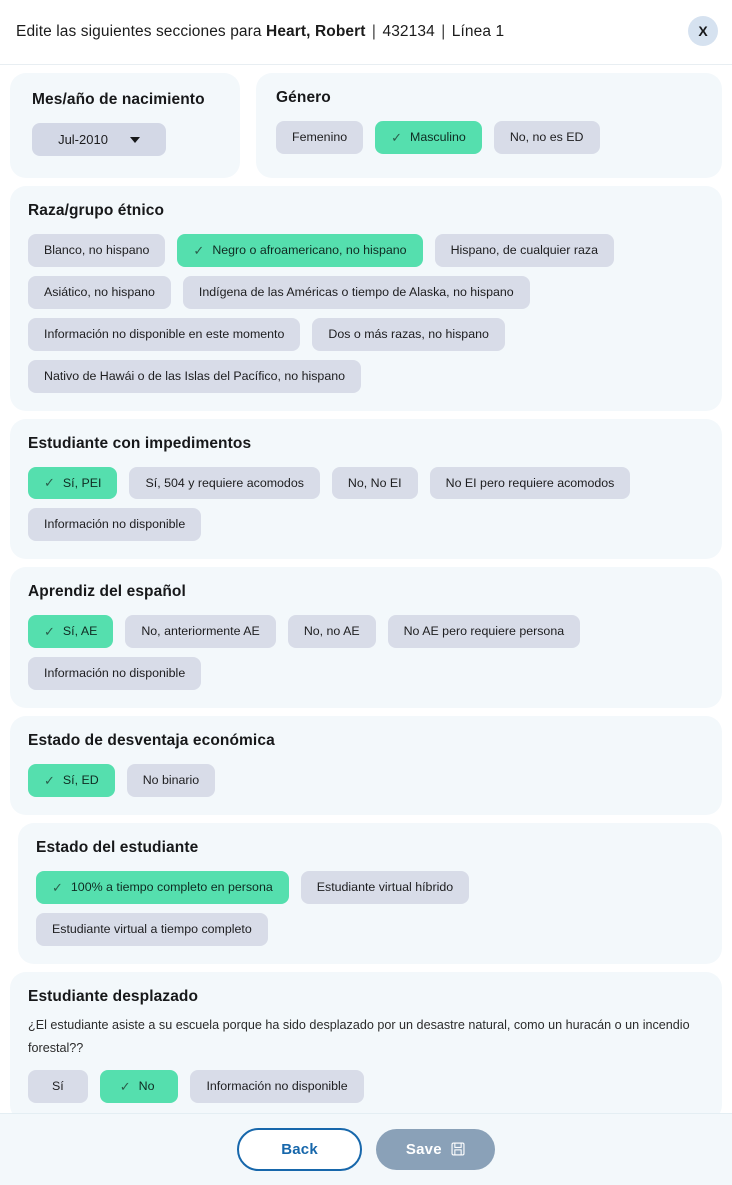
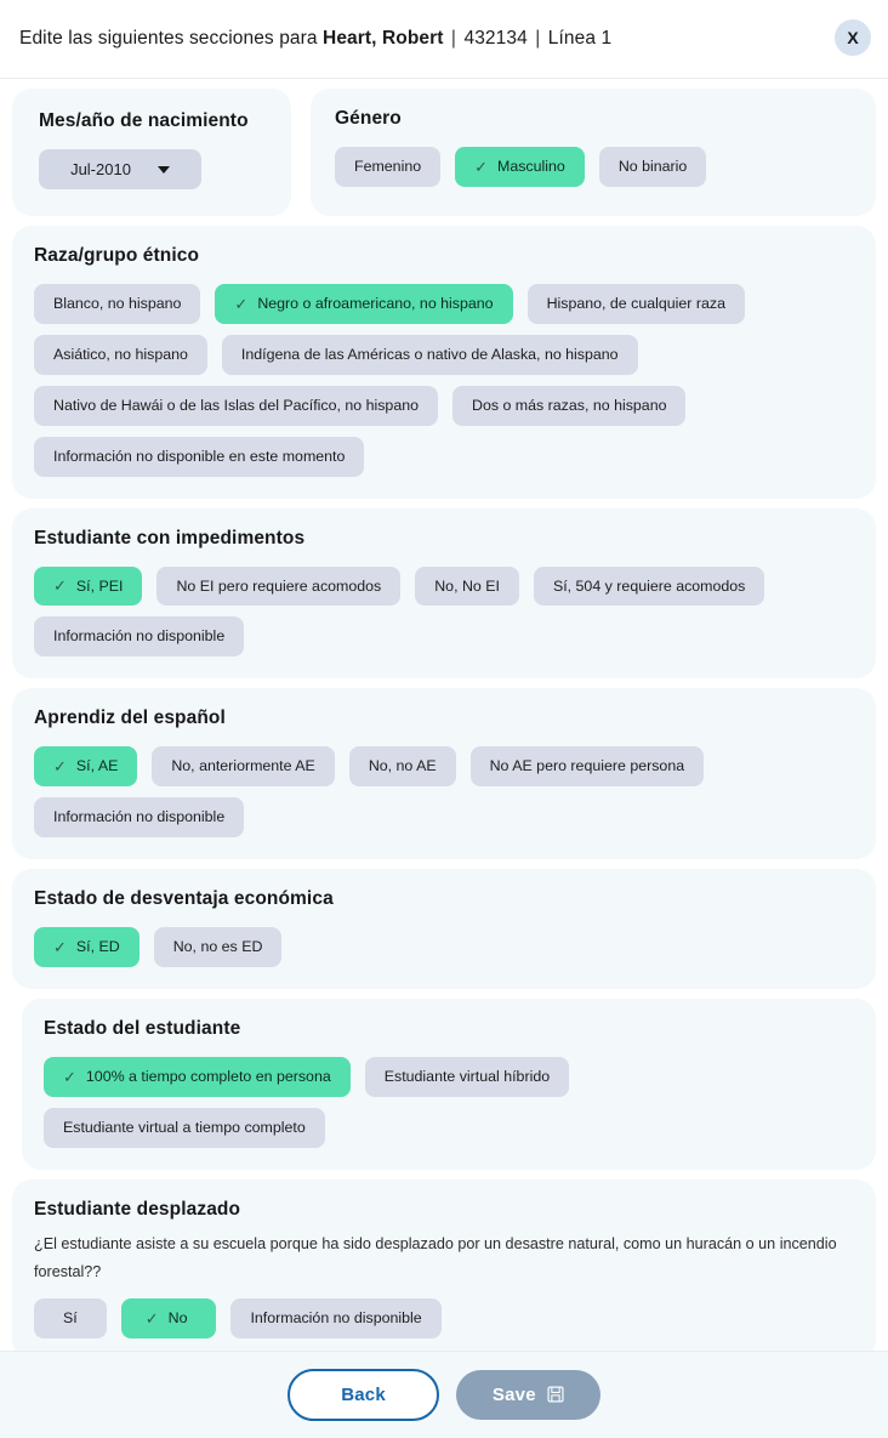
  Edite las siguientes secciones para Heart, Robert | 432134 | Línea 1
  X
  Mes/año de nacimiento
  Jul-2010
  Género
  Femenino
  Masculino
- No, no es ED
+ No binario
  Raza/grupo étnico
  Blanco, no hispano
  Negro o afroamericano, no hispano
  Hispano, de cualquier raza
  Asiático, no hispano
- Indígena de las Américas o tiempo de Alaska, no hispano
+ Indígena de las Américas o nativo de Alaska, no hispano
- Información no disponible en este momento
+ Nativo de Hawái o de las Islas del Pacífico, no hispano
  Dos o más razas, no hispano
- Nativo de Hawái o de las Islas del Pacífico, no hispano
+ Información no disponible en este momento
  Estudiante con impedimentos
  Sí, PEI
- Sí, 504 y requiere acomodos
+ No EI pero requiere acomodos
  No, No EI
- No EI pero requiere acomodos
+ Sí, 504 y requiere acomodos
  Información no disponible
  Aprendiz del español
  Sí, AE
  No, anteriormente AE
  No, no AE
  No AE pero requiere persona
  Información no disponible
  Estado de desventaja económica
  Sí, ED
- No binario
+ No, no es ED
  Estado del estudiante
  100% a tiempo completo en persona
  Estudiante virtual híbrido
  Estudiante virtual a tiempo completo
  Estudiante desplazado
  ¿El estudiante asiste a su escuela porque ha sido desplazado por un desastre natural, como un huracán o un incendio forestal??
  Sí
  No
  Información no disponible
  Back
  Save
